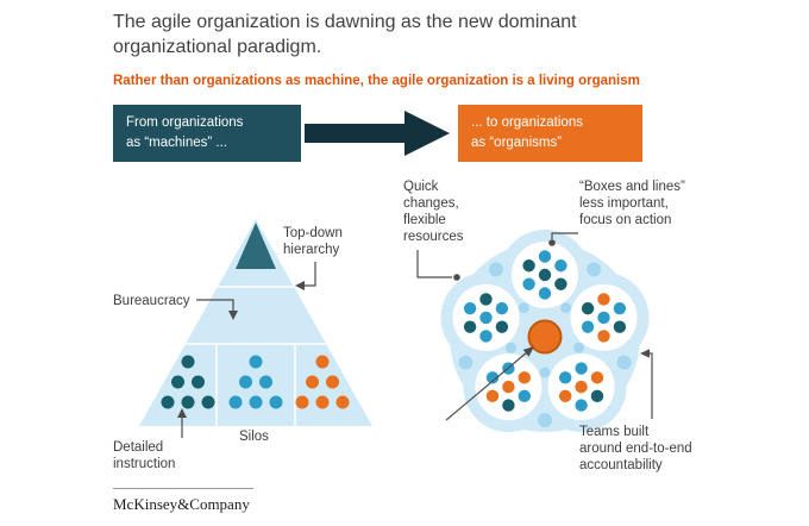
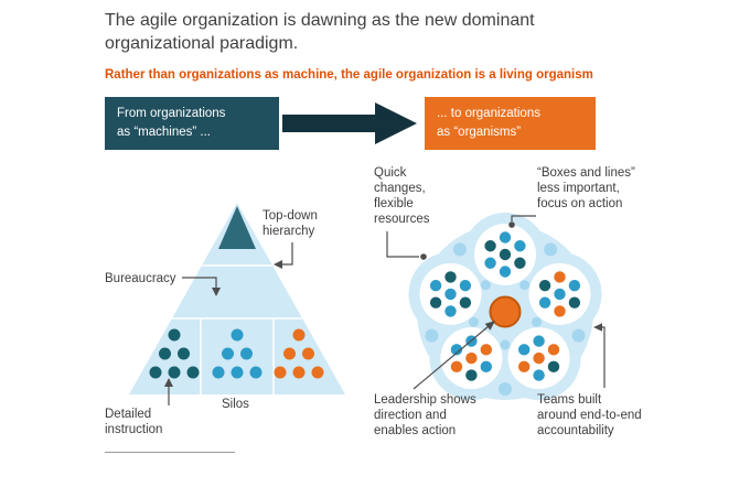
  The agile organization is dawning as the new dominant
  organizational paradigm.
  Rather than organizations as machine, the agile organization is a living organism
  From organizations
  as “machines” ...
  ... to organizations
  as “organisms”
  Top-down
  hierarchy
  Bureaucracy
  Silos
  Detailed
  instruction
  Quick
  changes,
  flexible
  resources
  “Boxes and lines”
  less important,
  focus on action
+ Leadership shows
+ direction and
+ enables action
  Teams built
  around end-to-end
  accountability
- McKinsey&Company
